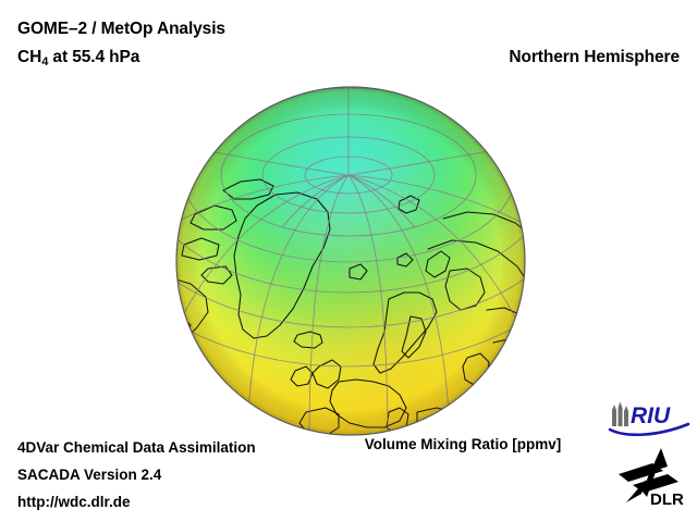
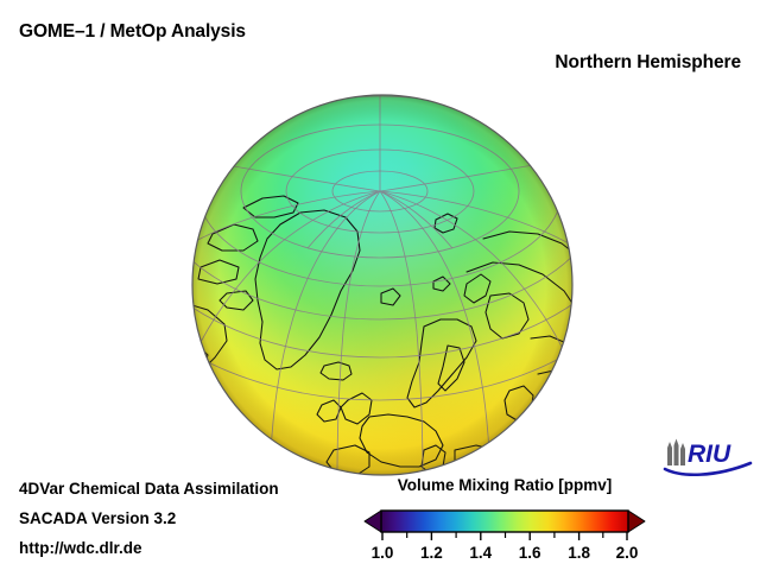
- GOME–2 / MetOp Analysis
+ GOME–1 / MetOp Analysis
- CH4 at 55.4 hPa
  Northern Hemisphere
  4DVar Chemical Data Assimilation
- SACADA Version 2.4
+ SACADA Version 3.2
  http://wdc.dlr.de
  Volume Mixing Ratio [ppmv]
+ 1.0
+ 1.2
+ 1.4
+ 1.6
+ 1.8
+ 2.0
  RIU
- DLR
